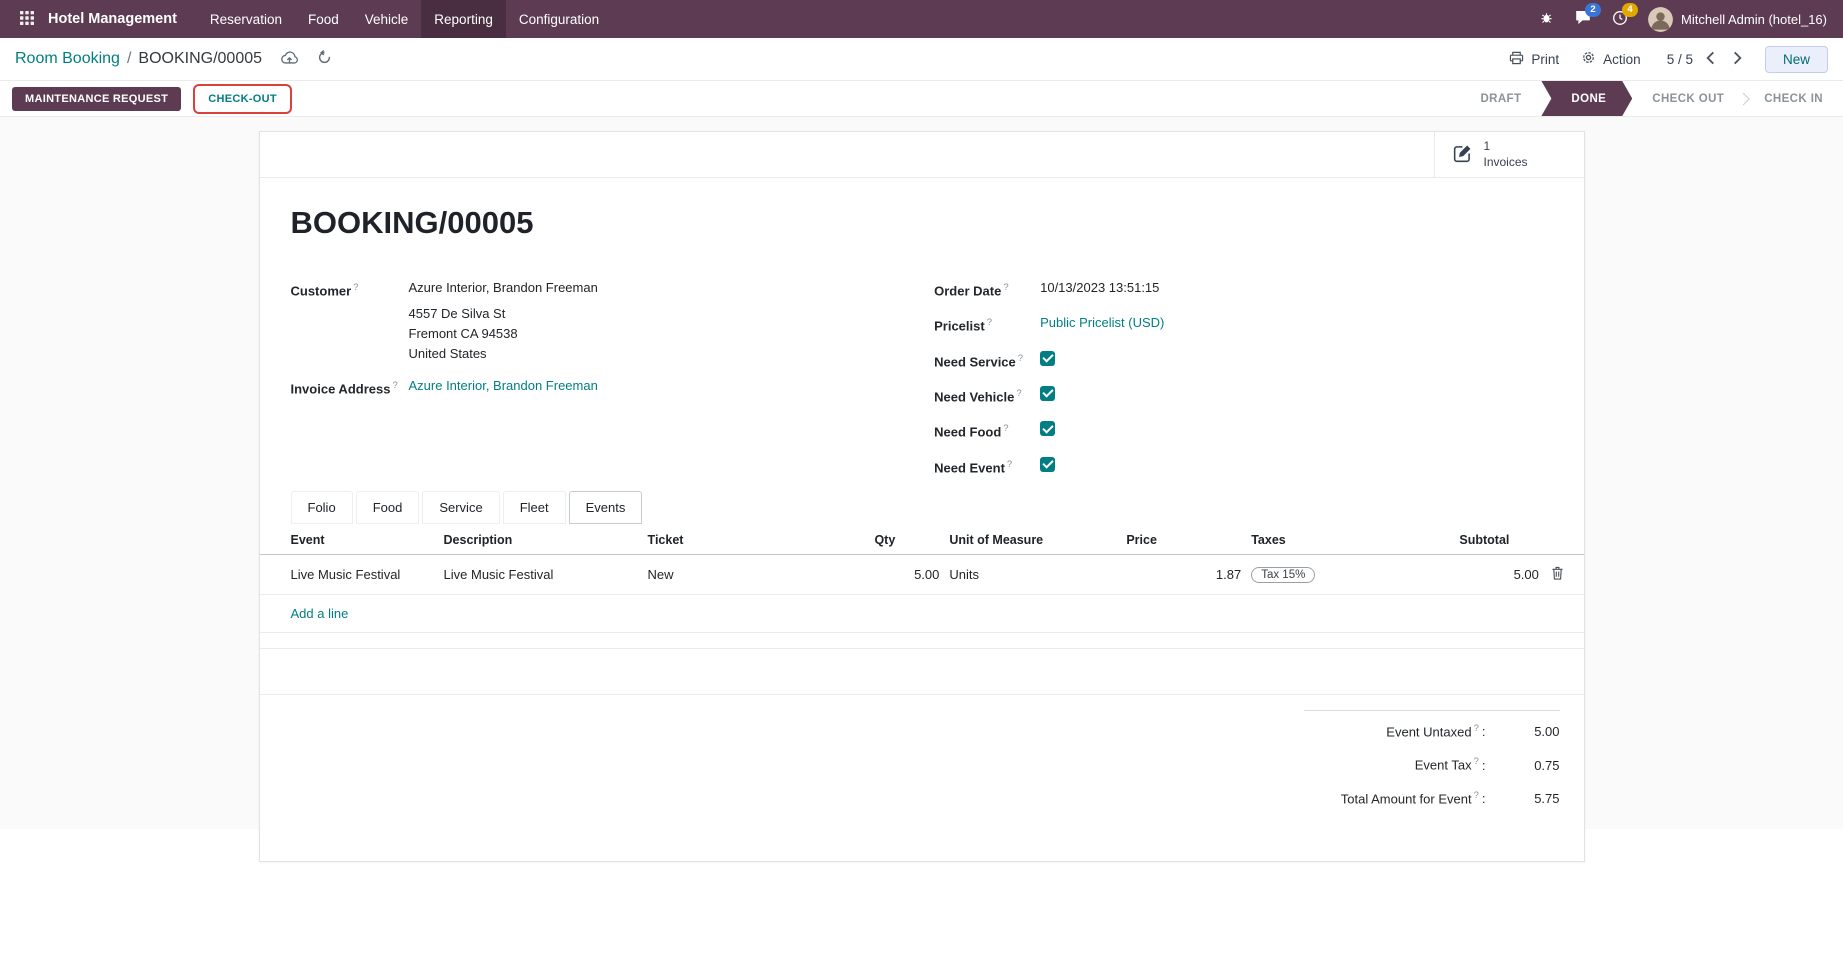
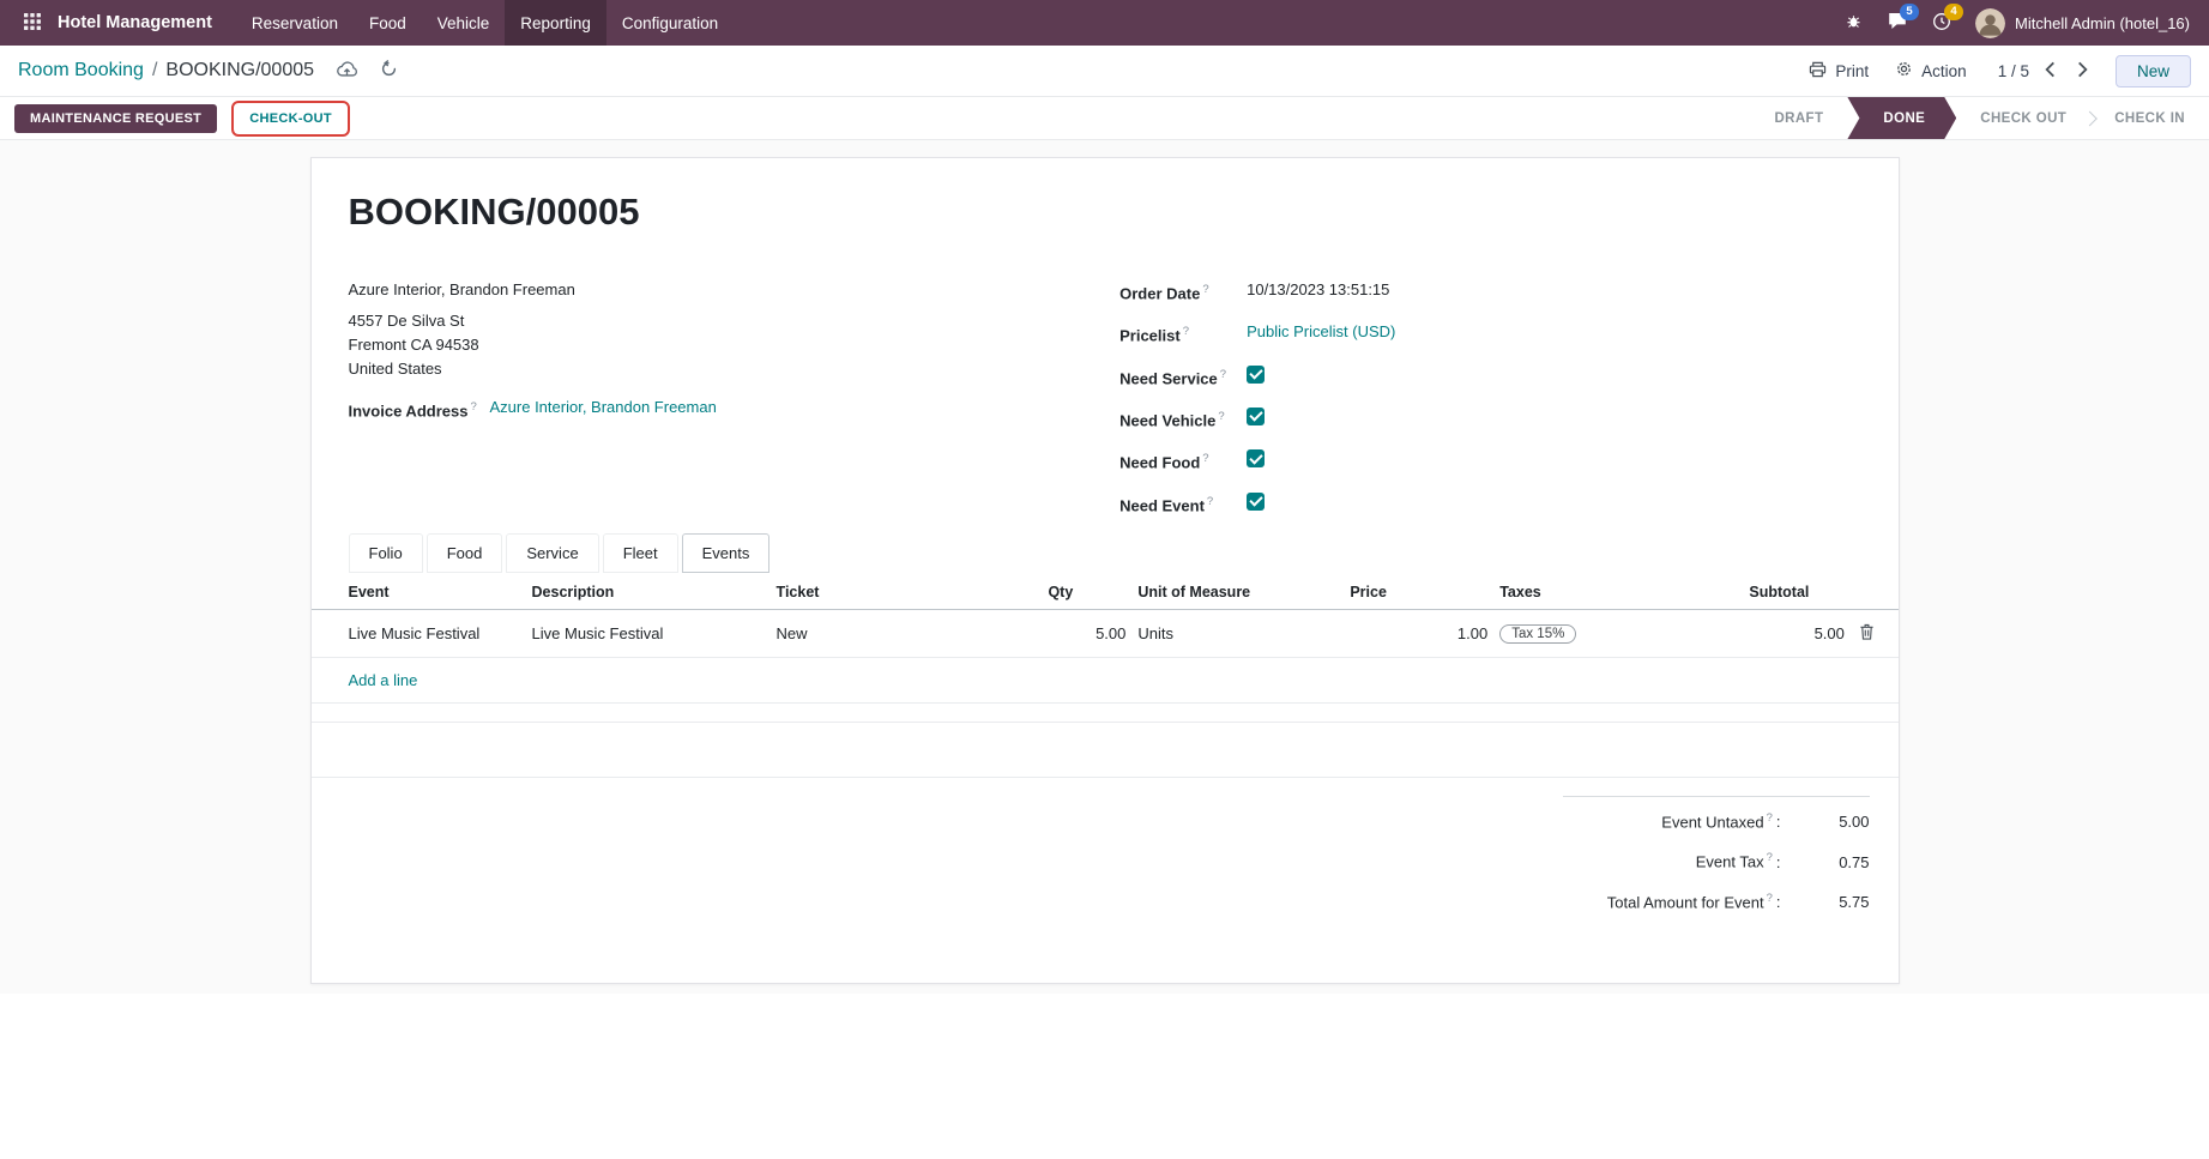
  Hotel Management
  Reservation
  Food
  Vehicle
  Reporting
  Configuration
- 2
+ 5
  4
  Mitchell Admin (hotel_16)
  Room Booking
  /
  BOOKING/00005
  Print
  Action
- 5 / 5
+ 1 / 5
  New
  MAINTENANCE REQUEST
  CHECK-OUT
  DRAFT
  DONE
  CHECK OUT
  CHECK IN
- 1
- Invoices
  BOOKING/00005
- Customer ?
  Azure Interior, Brandon Freeman
  4557 De Silva St
  Fremont CA 94538
  United States
  Invoice Address ?
  Azure Interior, Brandon Freeman
  Order Date ?
  10/13/2023 13:51:15
  Pricelist ?
  Public Pricelist (USD)
  Need Service ?
  Need Vehicle ?
  Need Food ?
  Need Event ?
  Folio
  Food
  Service
  Fleet
  Events
  Event	Description	Ticket	Qty	Unit of Measure	Price	Taxes	Subtotal
- Live Music Festival	Live Music Festival	New	5.00	Units	1.87	Tax 15%	5.00
+ Live Music Festival	Live Music Festival	New	5.00	Units	1.00	Tax 15%	5.00
  Add a line
  Event Untaxed ? :
  5.00
  Event Tax ? :
  0.75
  Total Amount for Event ? :
  5.75
